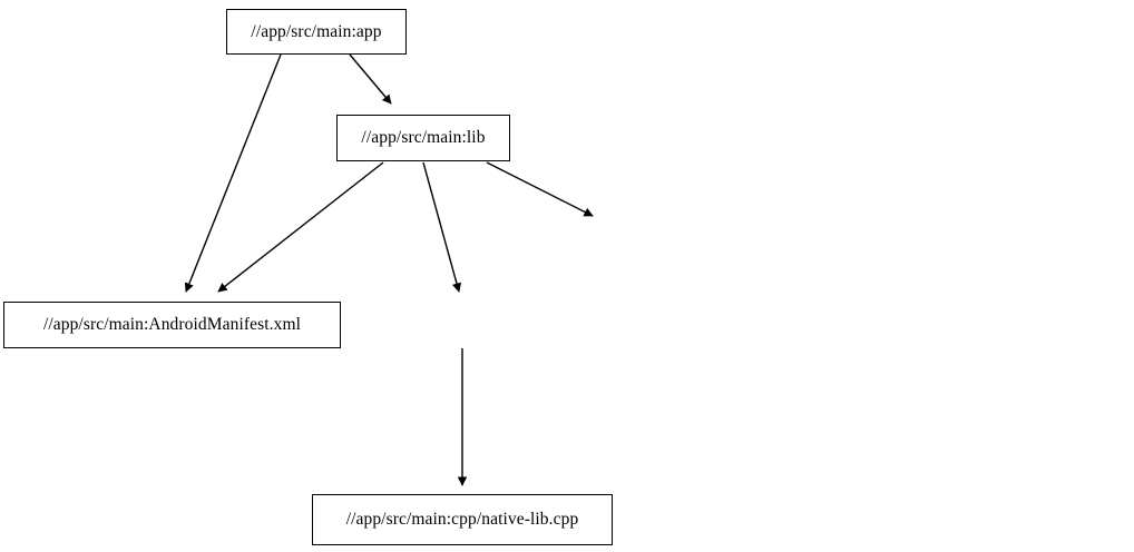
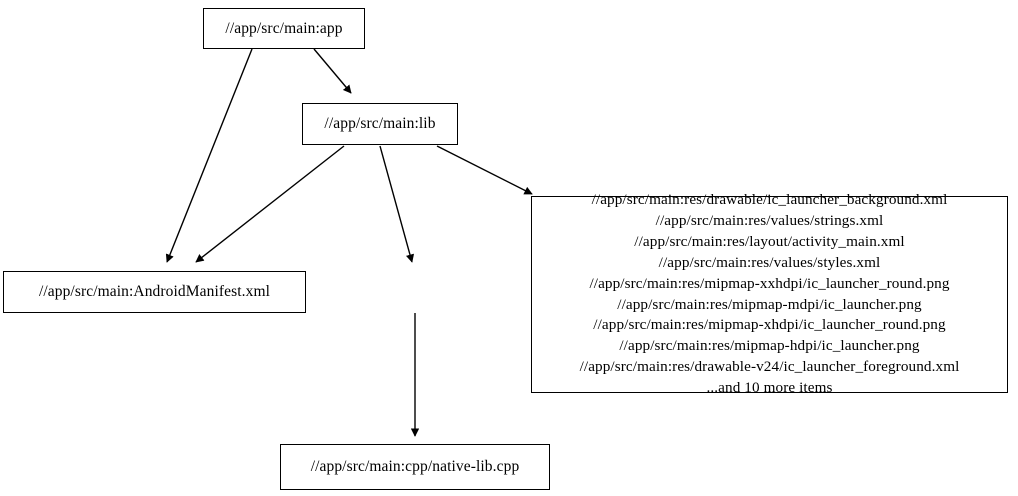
  //app/src/main:app
  //app/src/main:lib
  //app/src/main:AndroidManifest.xml
+ //app/src/main:res/drawable/ic_launcher_background.xml
+ //app/src/main:res/values/strings.xml
+ //app/src/main:res/layout/activity_main.xml
+ //app/src/main:res/values/styles.xml
+ //app/src/main:res/mipmap-xxhdpi/ic_launcher_round.png
+ //app/src/main:res/mipmap-mdpi/ic_launcher.png
+ //app/src/main:res/mipmap-xhdpi/ic_launcher_round.png
+ //app/src/main:res/mipmap-hdpi/ic_launcher.png
+ //app/src/main:res/drawable-v24/ic_launcher_foreground.xml
+ ...and 10 more items
  //app/src/main:cpp/native-lib.cpp
